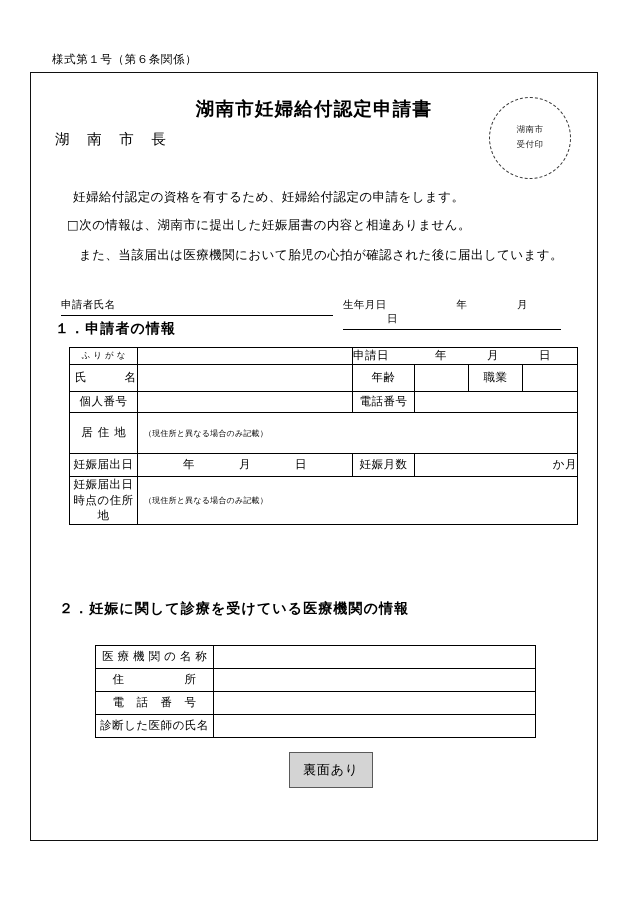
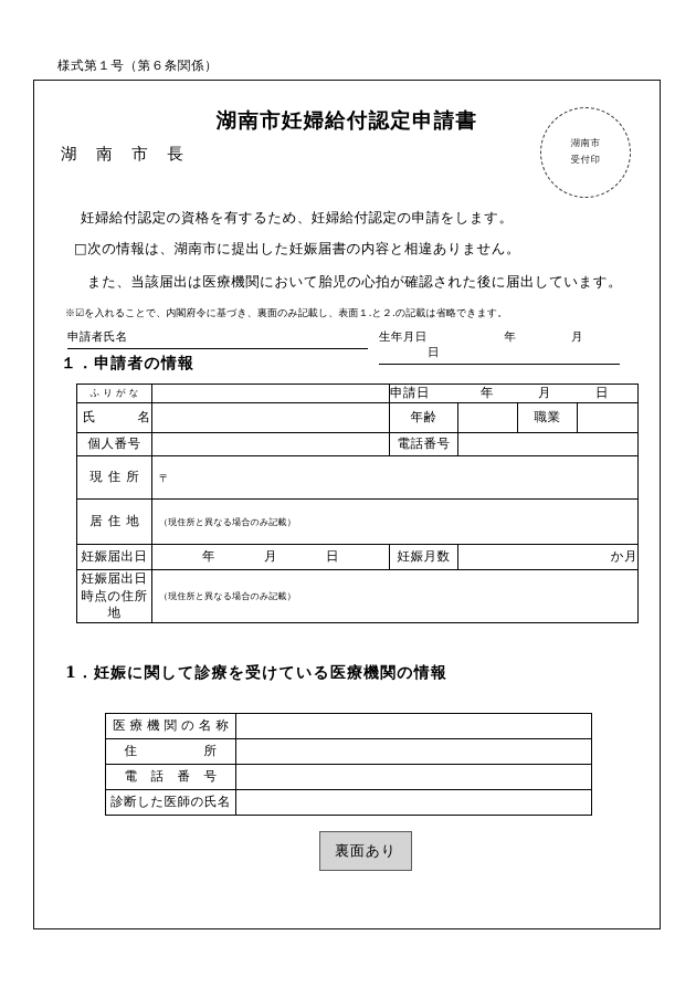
  様式第１号（第６条関係）
  湖南市妊婦給付認定申請書
  湖 南 市 長
  湖南市
  受付印
  妊婦給付認定の資格を有するため、妊婦給付認定の申請をします。
  □次の情報は、湖南市に提出した妊娠届書の内容と相違ありません。
  また、当該届出は医療機関において胎児の心拍が確認された後に届出しています。
+ ※☑を入れることで、内閣府令に基づき、裏面のみ記載し、表面１.と２.の記載は省略できます。
  申請者氏名
  生年月日 年 月 日
  １．申請者の情報
  ふりがな		申請日 年 月 日
  氏 名		年齢		職業
  個人番号		電話番号
+ 現住所	〒
  居住地	（現住所と異なる場合のみ記載）
  妊娠届出日	年 月 日	妊娠月数	か月
  妊娠届出日 時点の住所地	（現住所と異なる場合のみ記載）
- ２．妊娠に関して診療を受けている医療機関の情報
+ 1．妊娠に関して診療を受けている医療機関の情報
  医療機関の名称
  住 所
  電 話 番 号
  診断した医師の氏名
  裏面あり
